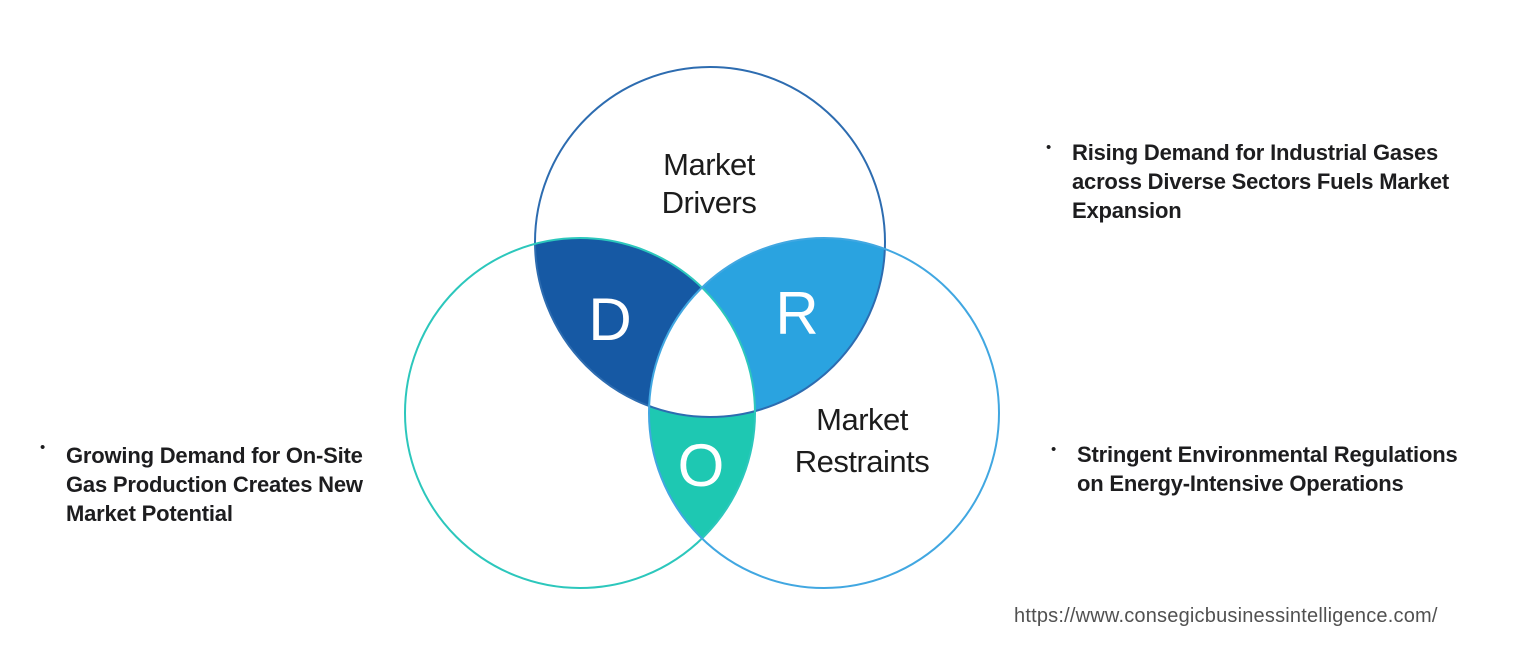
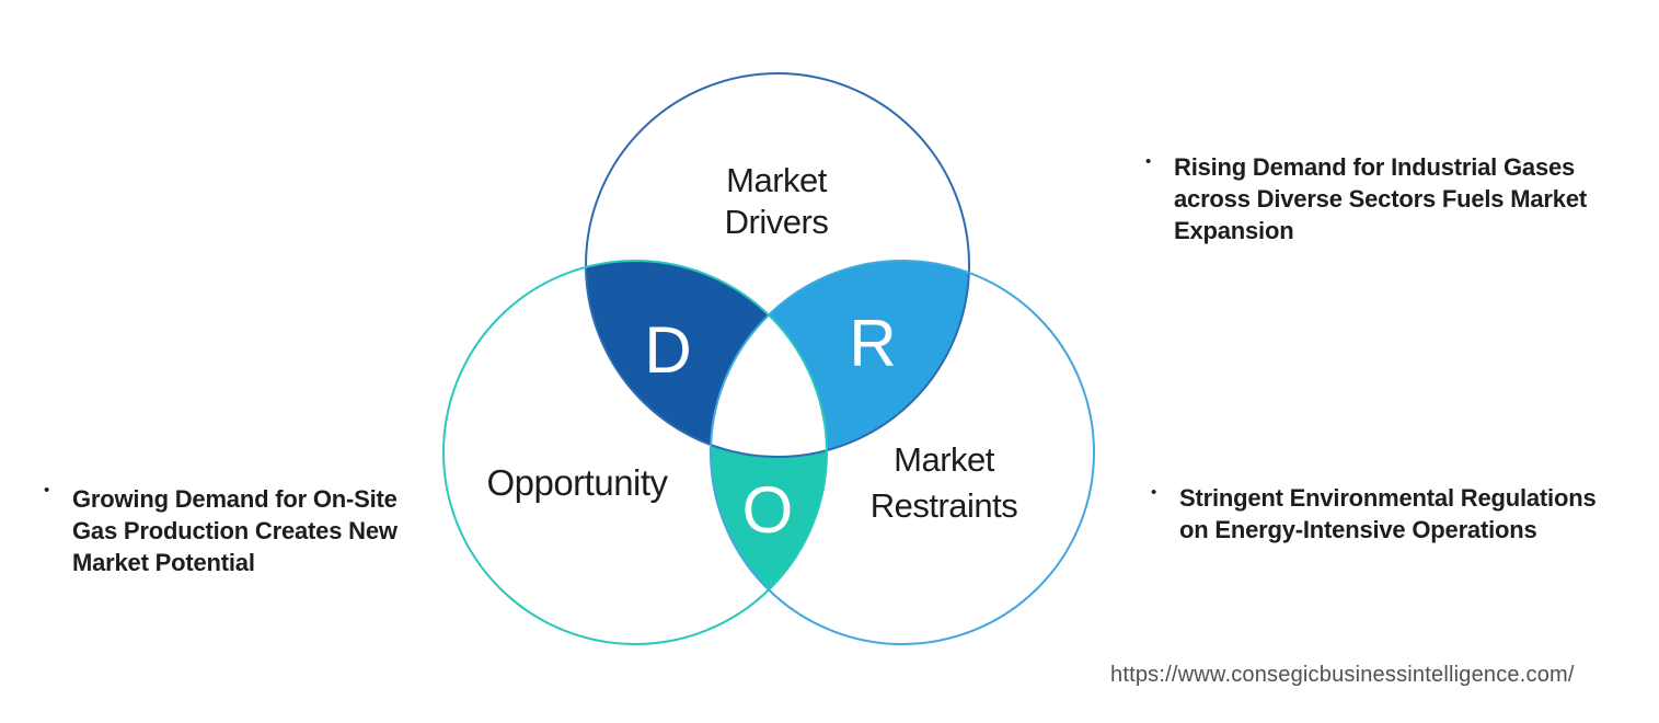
  Market
  Drivers
+ Opportunity
  Market
  Restraints
  D
  R
  O
  •
  Growing Demand for On-Site
  Gas Production Creates New
  Market Potential
  •
  Rising Demand for Industrial Gases
  across Diverse Sectors Fuels Market
  Expansion
  •
  Stringent Environmental Regulations
  on Energy-Intensive Operations
  https://www.consegicbusinessintelligence.com/
